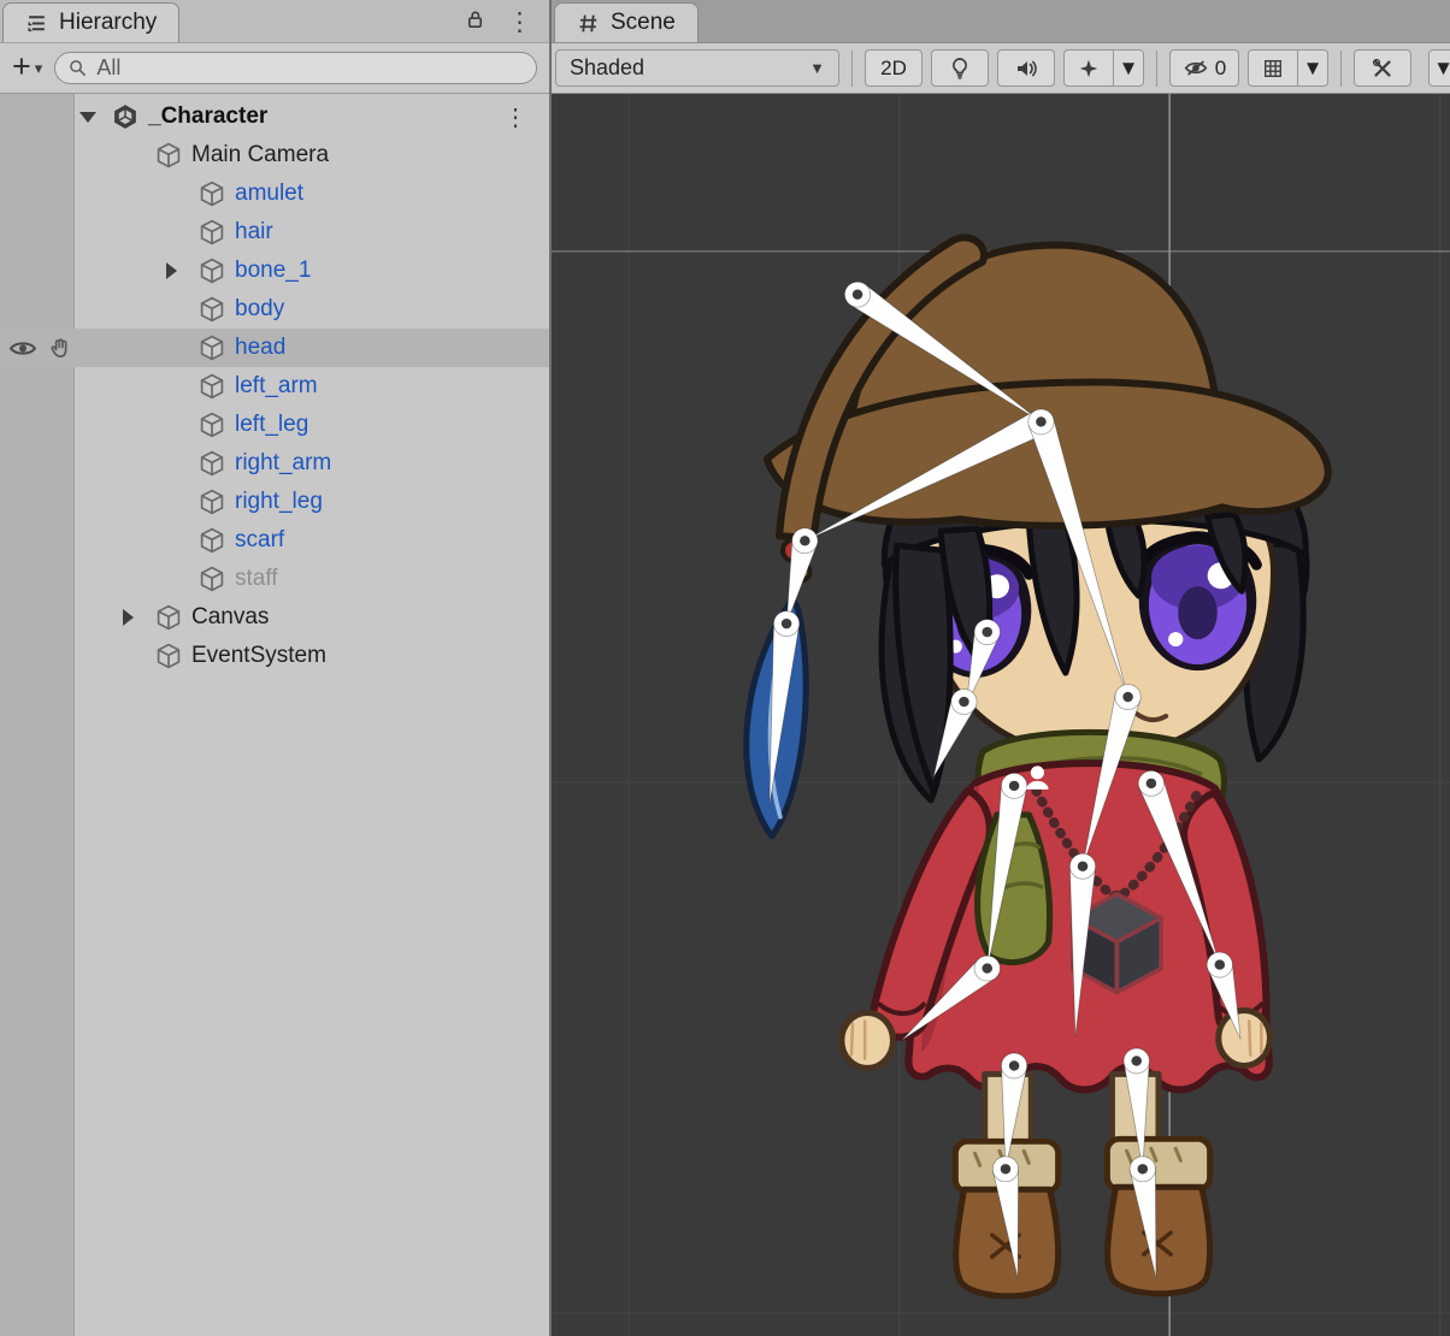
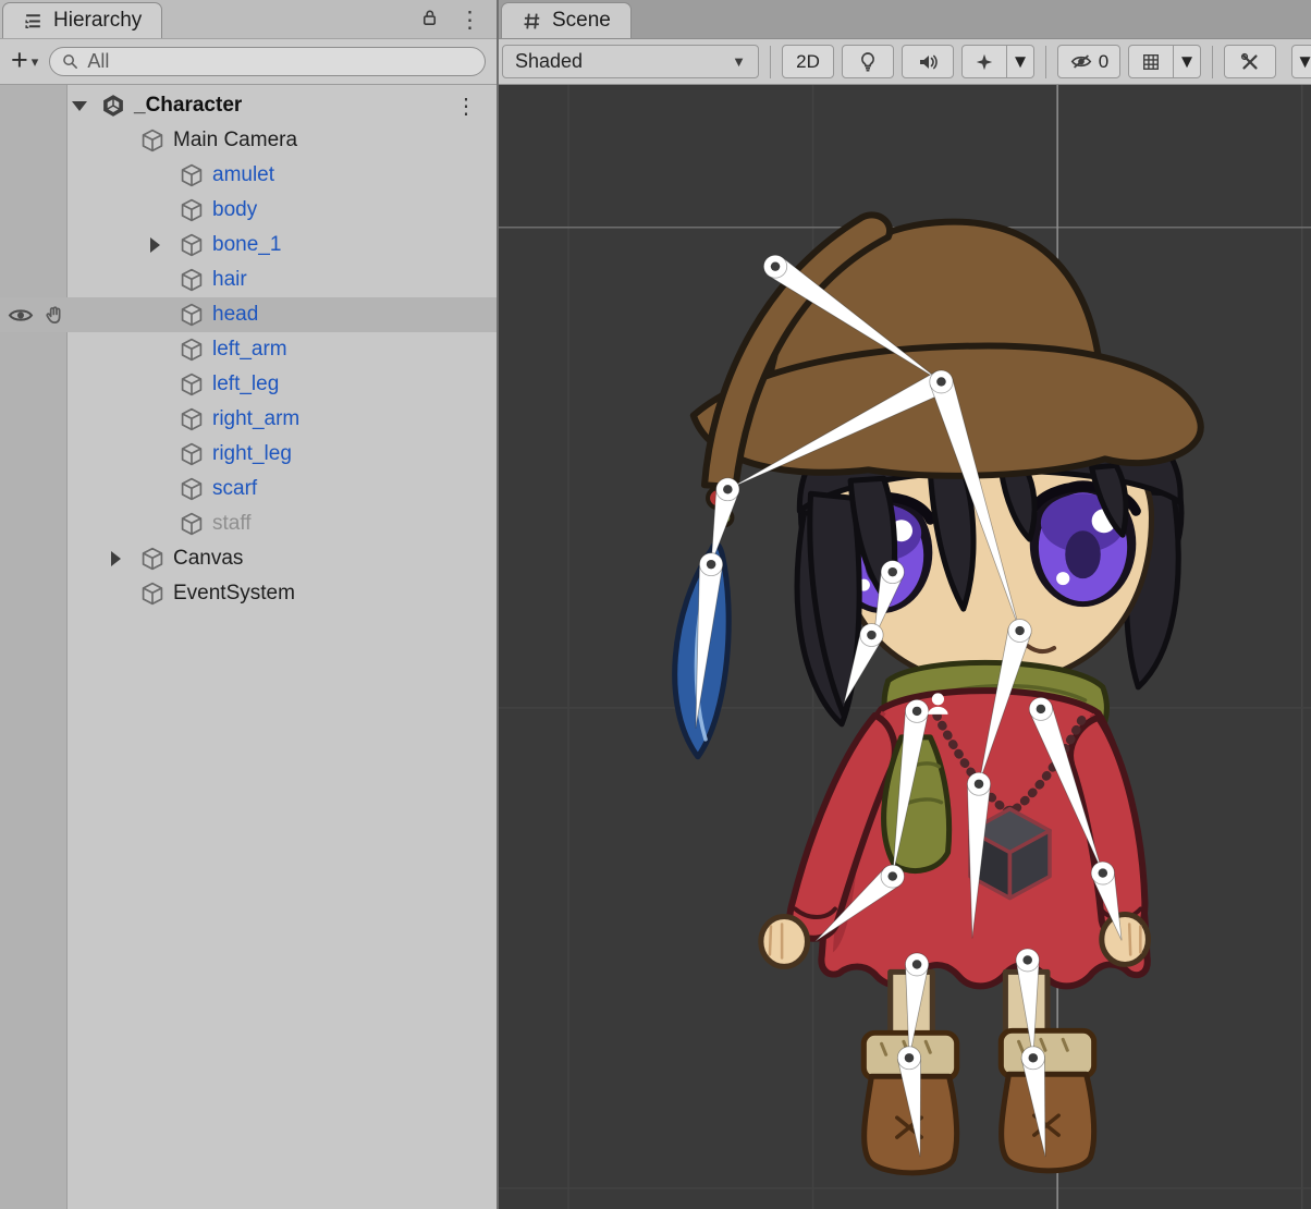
  Hierarchy
  ⋮
  +
  ▾
  All
  _Character
  ⋮
  Main Camera
  amulet
- hair
+ body
  bone_1
- body
+ hair
  head
  left_arm
  left_leg
  right_arm
  right_leg
  scarf
  staff
  Canvas
  EventSystem
  Scene
  Shaded
  ▼
  2D
  ▼
  0
  ▼
  ▼
